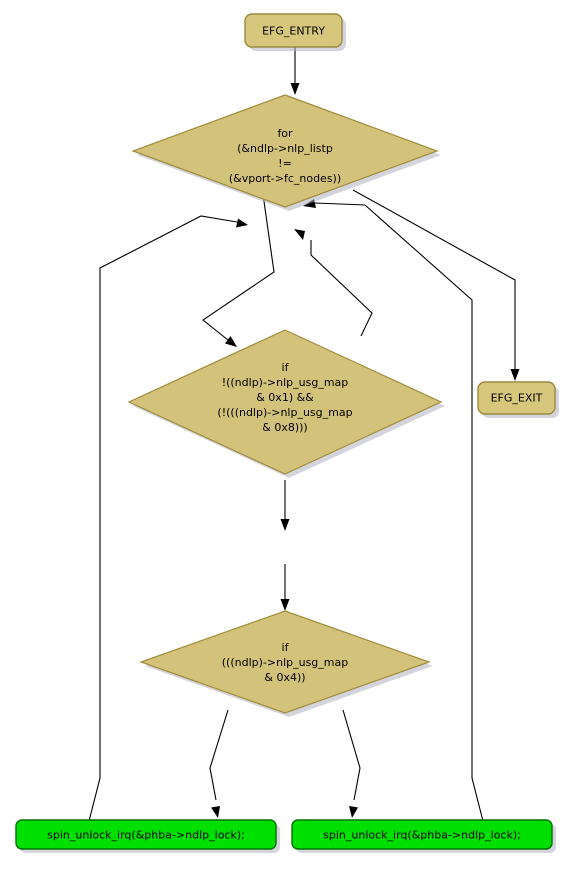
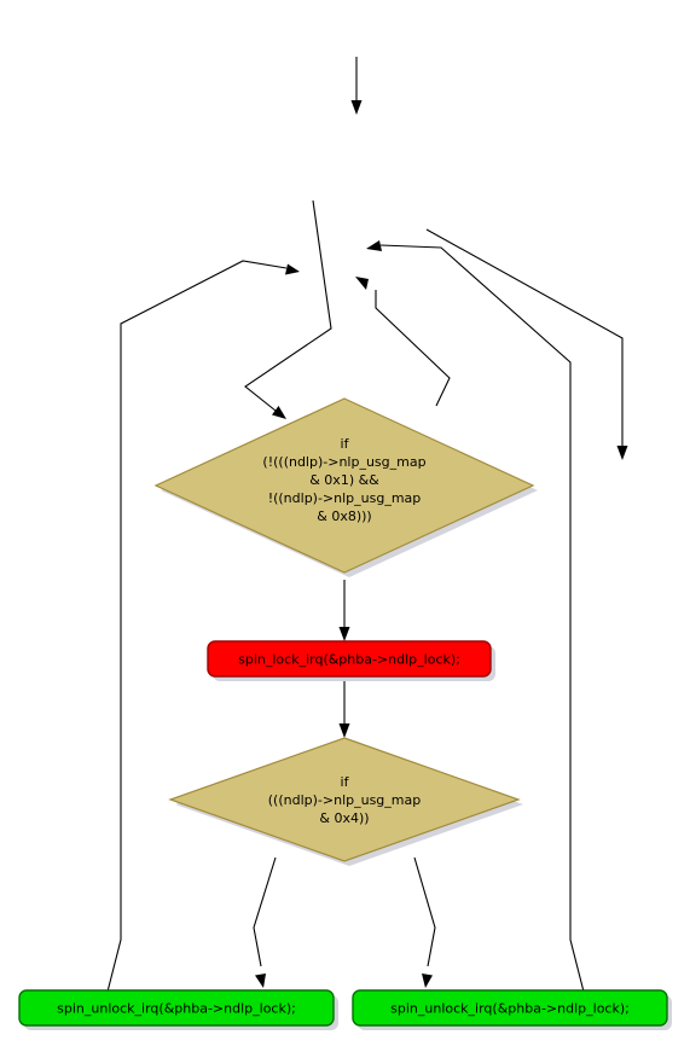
- EFG_ENTRY
- for
- (&ndlp->nlp_listp
- !=
- (&vport->fc_nodes))
- EFG_EXIT
  if
- !((ndlp)->nlp_usg_map
+ (!(((ndlp)->nlp_usg_map
  & 0x1) &&
- (!(((ndlp)->nlp_usg_map
+ !((ndlp)->nlp_usg_map
  & 0x8)))
+ spin_lock_irq(&phba->ndlp_lock);
  if
  (((ndlp)->nlp_usg_map
  & 0x4))
  spin_unlock_irq(&phba->ndlp_lock);
  spin_unlock_irq(&phba->ndlp_lock);
